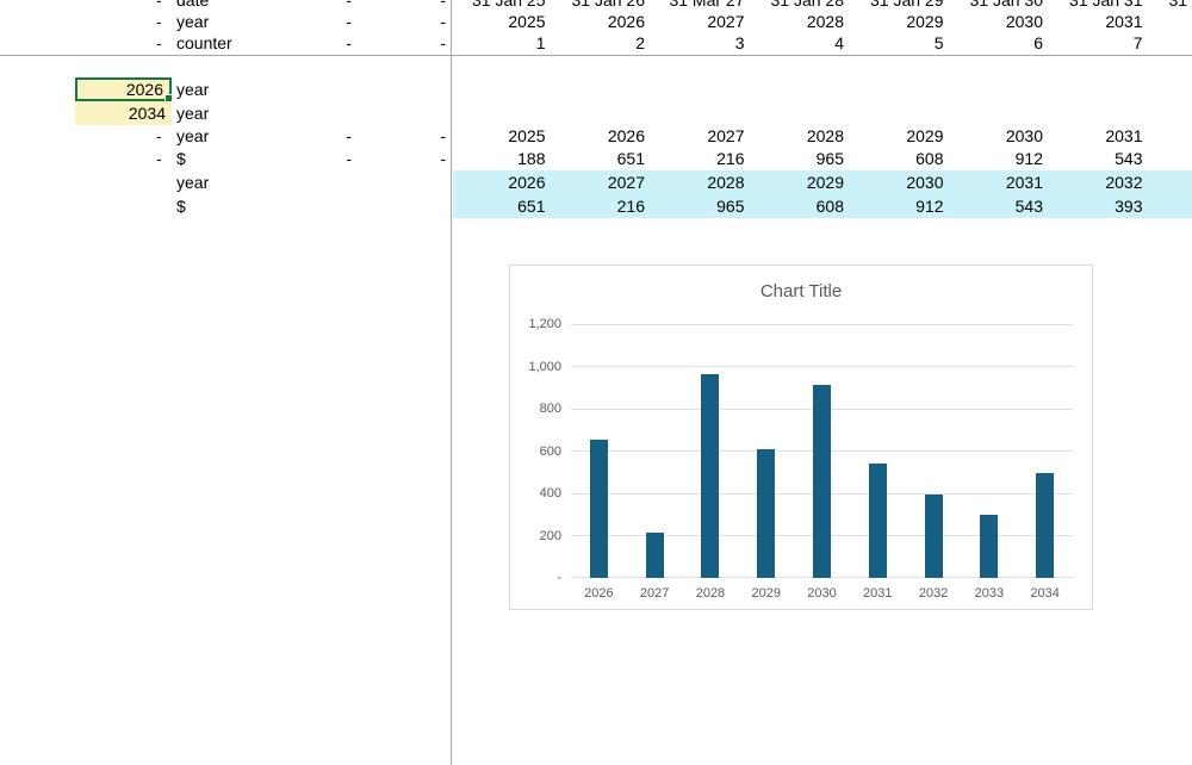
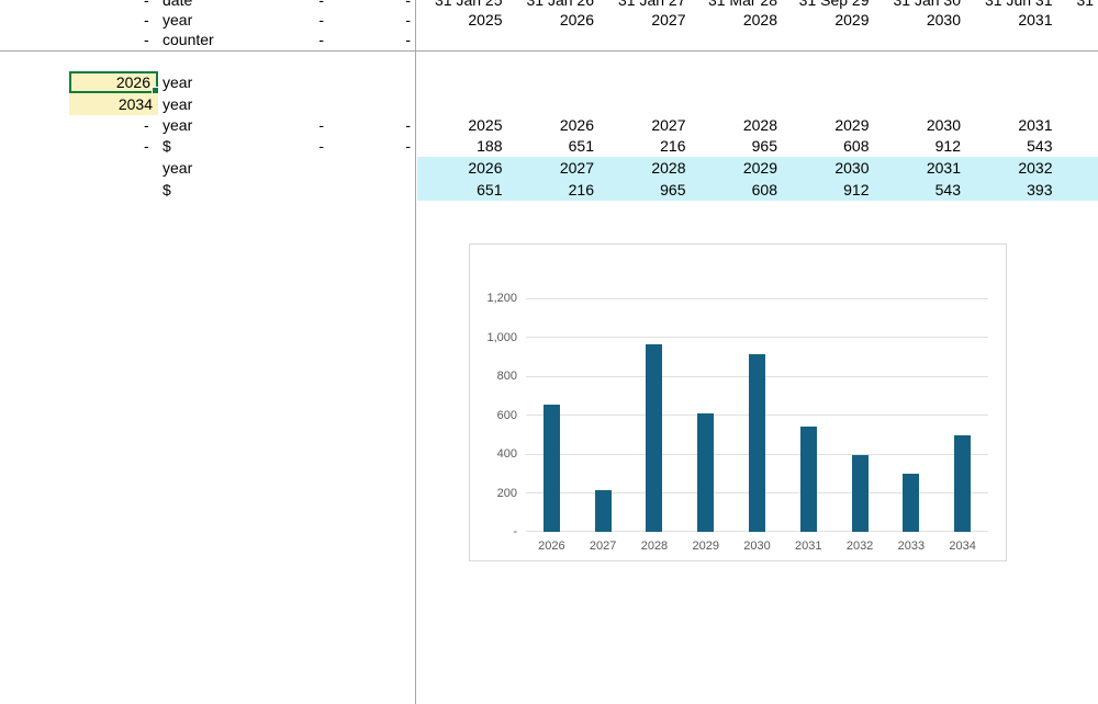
  -
  date
  -
  -
  31 Jan 25
  31 Jan 26
- 31 Mar 27
+ 31 Jan 27
- 31 Jan 28
+ 31 Mar 28
- 31 Jan 29
+ 31 Sep 29
  31 Jan 30
- 31 Jan 31
+ 31 Jun 31
  -
  year
  -
  -
  2025
  2026
  2027
  2028
  2029
  2030
  2031
  -
  counter
  -
  -
- 1
- 2
- 3
- 4
- 5
- 6
- 7
  2026
  year
  2034
  year
  -
  year
  -
  -
  2025
  2026
  2027
  2028
  2029
  2030
  2031
  -
  $
  -
  -
  188
  651
  216
  965
  608
  912
  543
  year
  2026
  2027
  2028
  2029
  2030
  2031
  2032
  $
  651
  216
  965
  608
  912
  543
  393
- Chart Title
  1,200
  1,000
  800
  600
  400
  200
  -
  2026
  2027
  2028
  2029
  2030
  2031
  2032
  2033
  2034
